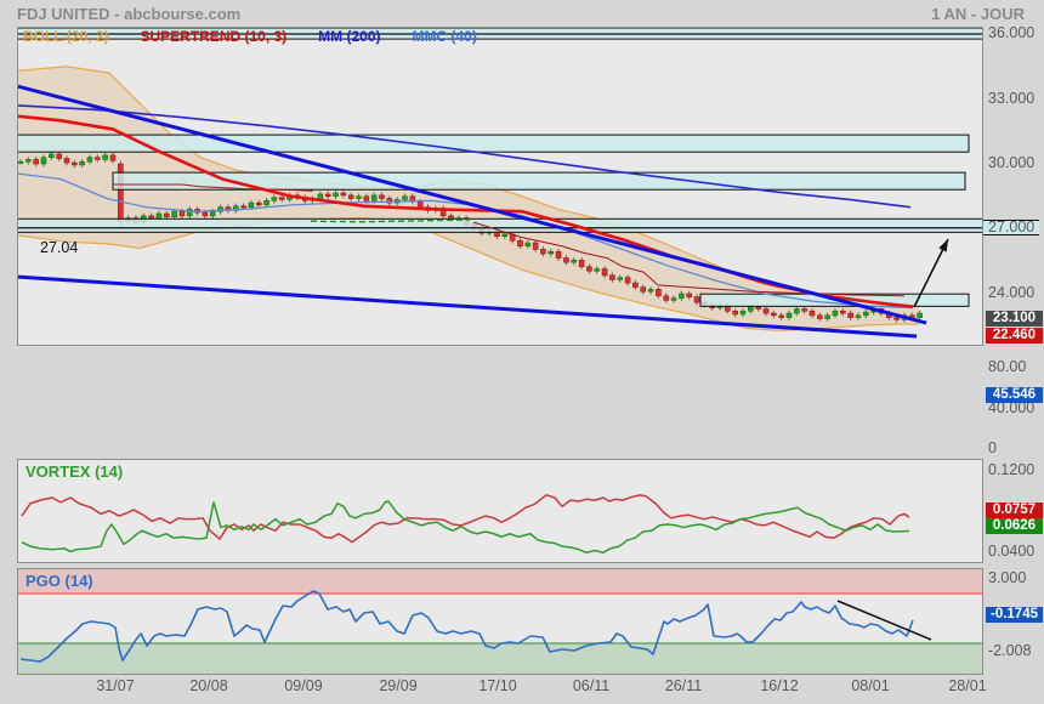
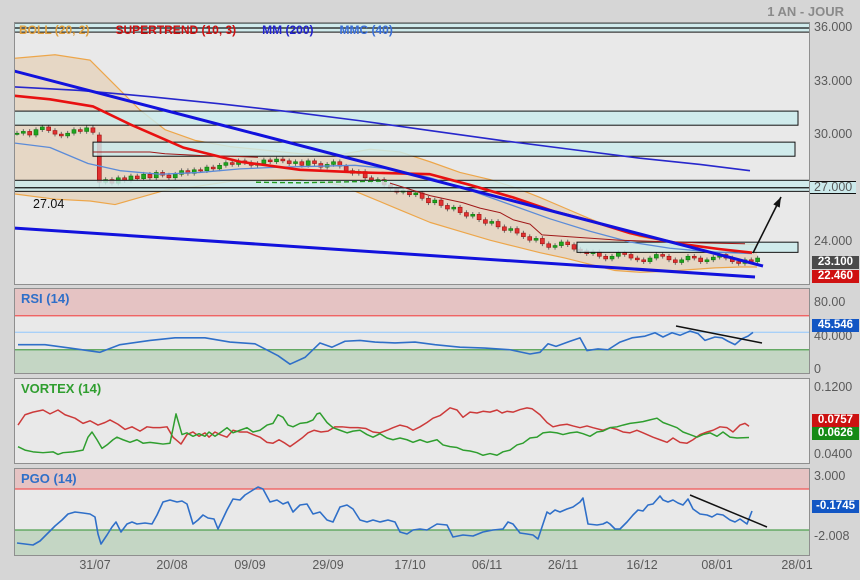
- FDJ UNITED - abcbourse.com
  1 AN - JOUR
  BOLL (20, 2) SUPERTREND (10, 3) MM (200) MMC (40)
  27.04
+ RSI (14)
  VORTEX (14)
  PGO (14)
  36.000
  33.000
  30.000
  27.000
  24.000
  80.00
  40.000
  0
  0.1200
  0.0400
  3.000
  -2.008
  23.100
  22.460
  45.546
  0.0757
  0.0626
  -0.1745
  31/07
  20/08
  09/09
  29/09
  17/10
  06/11
  26/11
  16/12
  08/01
  28/01
